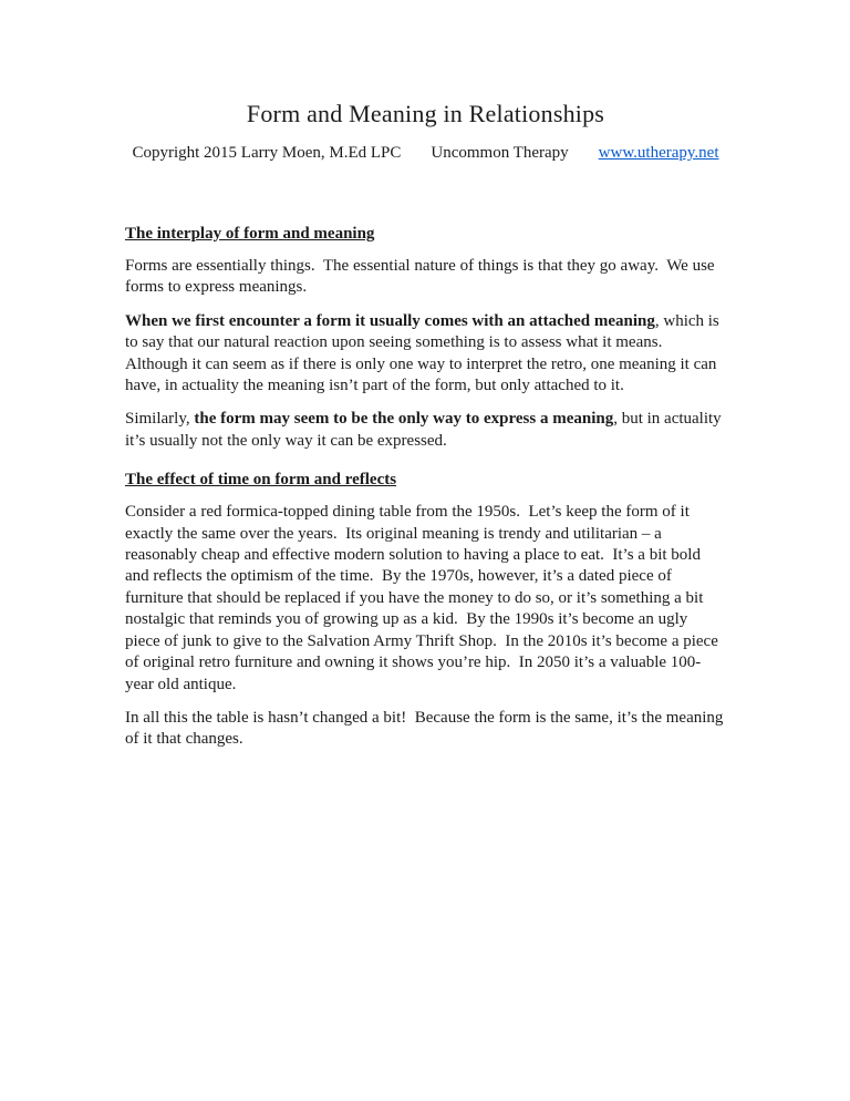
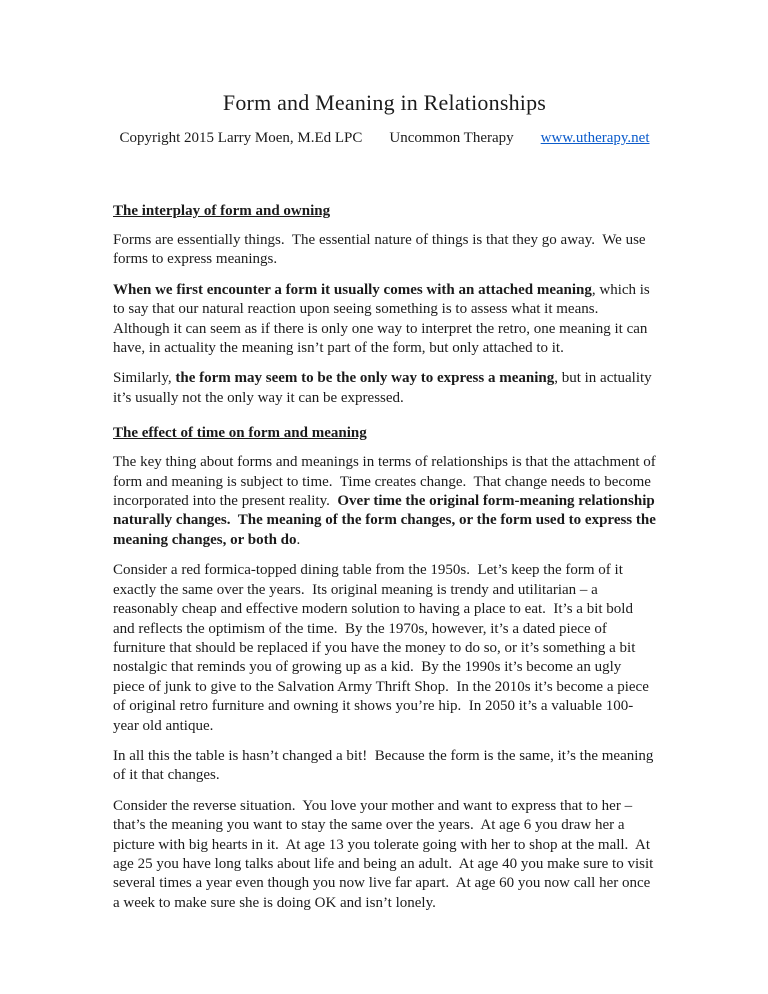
  Form and Meaning in Relationships
  Copyright 2015 Larry Moen, M.Ed LPC
  Uncommon Therapy
  www.utherapy.net
- The interplay of form and meaning
+ The interplay of form and owning
  Forms are essentially things. The essential nature of things is that they go away. We use forms to express meanings.
  When we first encounter a form it usually comes with an attached meaning, which is to say that our natural reaction upon seeing something is to assess what it means. Although it can seem as if there is only one way to interpret the retro, one meaning it can have, in actuality the meaning isn’t part of the form, but only attached to it.
  Similarly, the form may seem to be the only way to express a meaning, but in actuality it’s usually not the only way it can be expressed.
- The effect of time on form and reflects
+ The effect of time on form and meaning
+ The key thing about forms and meanings in terms of relationships is that the attachment of form and meaning is subject to time. Time creates change. That change needs to become incorporated into the present reality. Over time the original form-meaning relationship naturally changes. The meaning of the form changes, or the form used to express the meaning changes, or both do.
  Consider a red formica-topped dining table from the 1950s. Let’s keep the form of it exactly the same over the years. Its original meaning is trendy and utilitarian – a reasonably cheap and effective modern solution to having a place to eat. It’s a bit bold and reflects the optimism of the time. By the 1970s, however, it’s a dated piece of furniture that should be replaced if you have the money to do so, or it’s something a bit nostalgic that reminds you of growing up as a kid. By the 1990s it’s become an ugly piece of junk to give to the Salvation Army Thrift Shop. In the 2010s it’s become a piece of original retro furniture and owning it shows you’re hip. In 2050 it’s a valuable 100-year old antique.
  In all this the table is hasn’t changed a bit! Because the form is the same, it’s the meaning of it that changes.
+ Consider the reverse situation. You love your mother and want to express that to her – that’s the meaning you want to stay the same over the years. At age 6 you draw her a picture with big hearts in it. At age 13 you tolerate going with her to shop at the mall. At age 25 you have long talks about life and being an adult. At age 40 you make sure to visit several times a year even though you now live far apart. At age 60 you now call her once a week to make sure she is doing OK and isn’t lonely.
